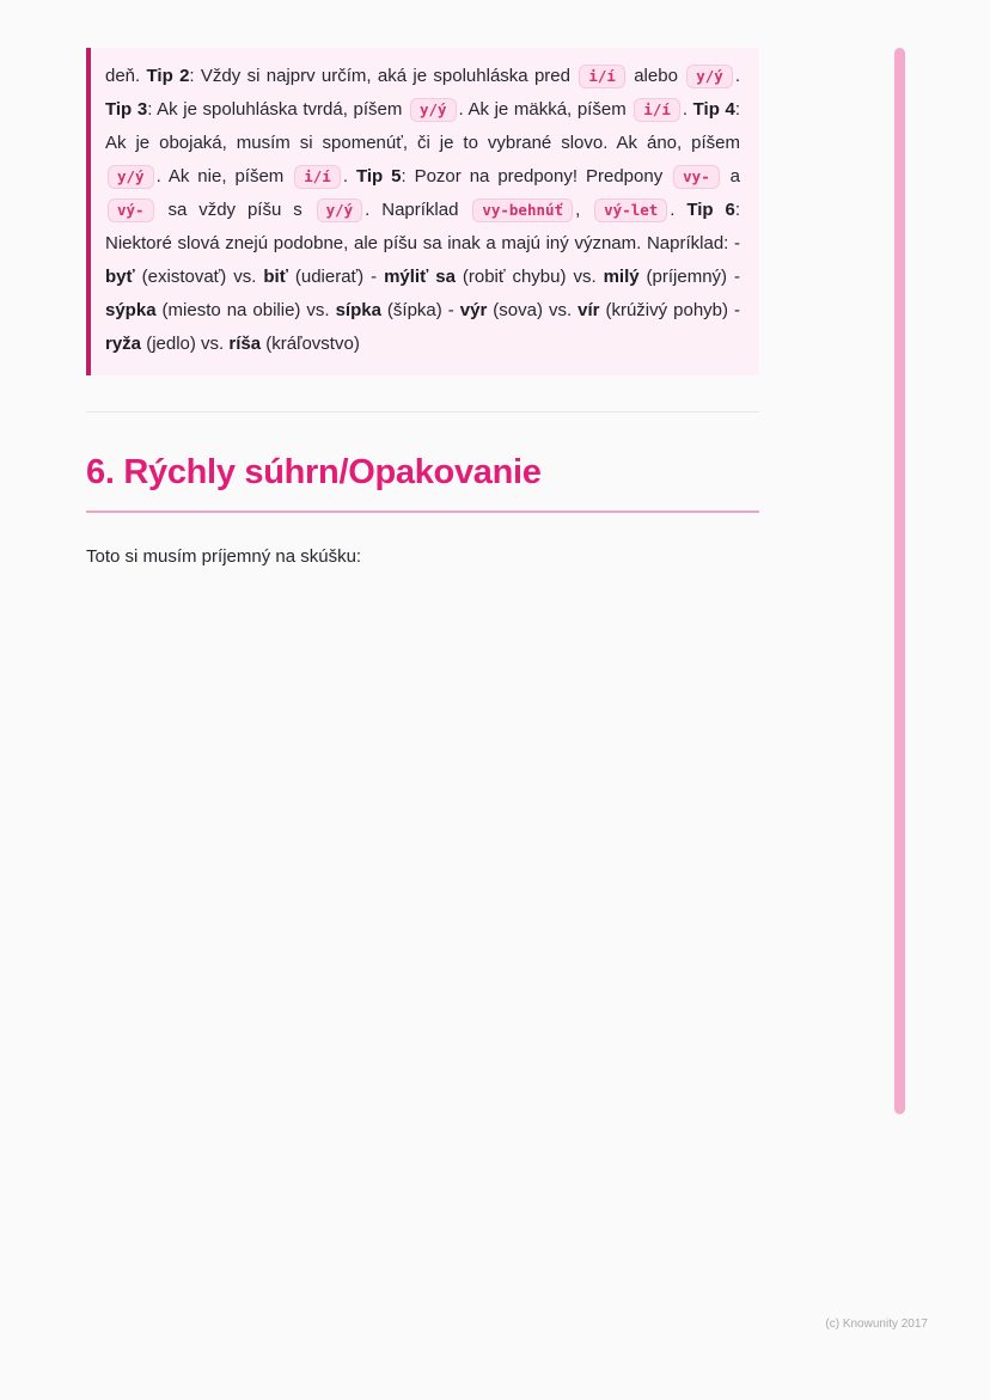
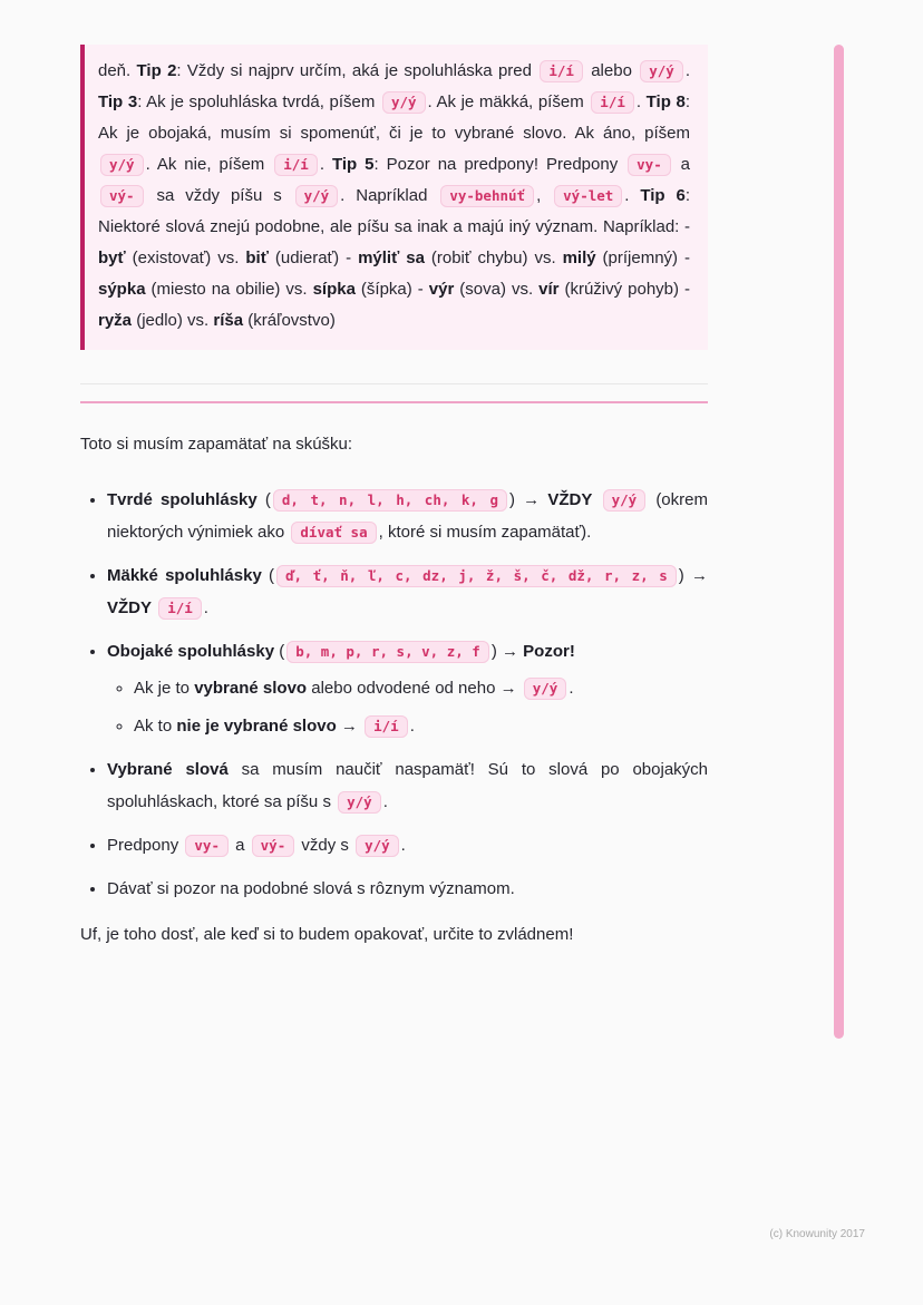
- deň. Tip 2: Vždy si najprv určím, aká je spoluhláska pred i/í alebo y/ý . Tip 3: Ak je spoluhláska tvrdá, píšem y/ý . Ak je mäkká, píšem i/í . Tip 4: Ak je obojaká, musím si spomenúť, či je to vybrané slovo. Ak áno, píšem y/ý . Ak nie, píšem i/í . Tip 5: Pozor na predpony! Predpony vy- a vý- sa vždy píšu s y/ý . Napríklad vy-behnúť , vý-let . Tip 6: Niektoré slová znejú podobne, ale píšu sa inak a majú iný význam. Napríklad: - byť (existovať) vs. biť (udierať) - mýliť sa (robiť chybu) vs. milý (príjemný) - sýpka (miesto na obilie) vs. sípka (šípka) - výr (sova) vs. vír (krúživý pohyb) - ryža (jedlo) vs. ríša (kráľovstvo)
+ deň. Tip 2: Vždy si najprv určím, aká je spoluhláska pred i/í alebo y/ý . Tip 3: Ak je spoluhláska tvrdá, píšem y/ý . Ak je mäkká, píšem i/í . Tip 8: Ak je obojaká, musím si spomenúť, či je to vybrané slovo. Ak áno, píšem y/ý . Ak nie, píšem i/í . Tip 5: Pozor na predpony! Predpony vy- a vý- sa vždy píšu s y/ý . Napríklad vy-behnúť , vý-let . Tip 6: Niektoré slová znejú podobne, ale píšu sa inak a majú iný význam. Napríklad: - byť (existovať) vs. biť (udierať) - mýliť sa (robiť chybu) vs. milý (príjemný) - sýpka (miesto na obilie) vs. sípka (šípka) - výr (sova) vs. vír (krúživý pohyb) - ryža (jedlo) vs. ríša (kráľovstvo)
- 6. Rýchly súhrn/Opakovanie
- Toto si musím príjemný na skúšku:
+ Toto si musím zapamätať na skúšku:
+ Tvrdé spoluhlásky ( d, t, n, l, h, ch, k, g ) → VŽDY y/ý (okrem niektorých výnimiek ako dívať sa , ktoré si musím zapamätať).
+ Mäkké spoluhlásky ( ď, ť, ň, ľ, c, dz, j, ž, š, č, dž, r, z, s ) → VŽDY i/í .
+ Obojaké spoluhlásky ( b, m, p, r, s, v, z, f ) → Pozor!
+ Ak je to vybrané slovo alebo odvodené od neho → y/ý .
+ Ak to nie je vybrané slovo → i/í .
+ Vybrané slová sa musím naučiť naspamäť! Sú to slová po obojakých spoluhláskach, ktoré sa píšu s y/ý .
+ Predpony vy- a vý- vždy s y/ý .
+ Dávať si pozor na podobné slová s rôznym významom.
+ Uf, je toho dosť, ale keď si to budem opakovať, určite to zvládnem!
  (c) Knowunity 2017
